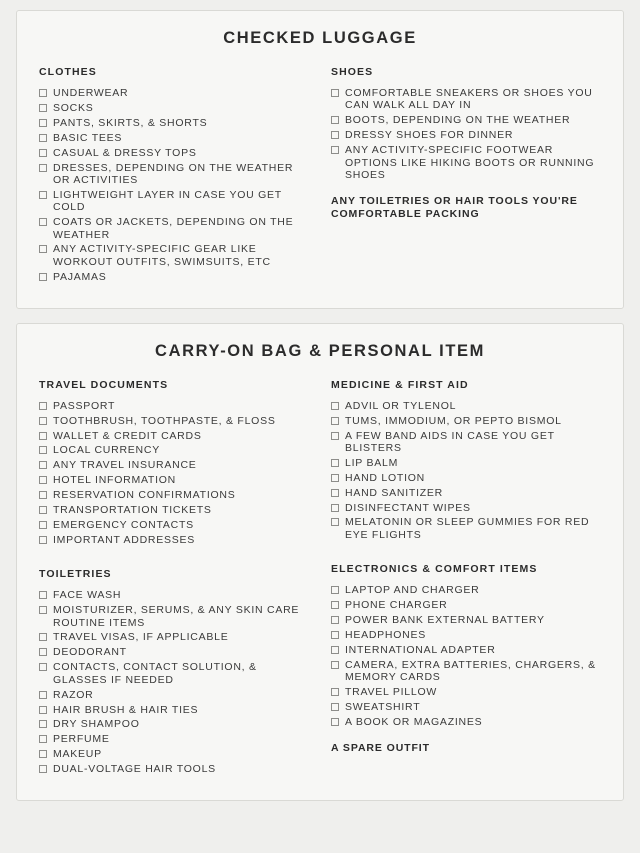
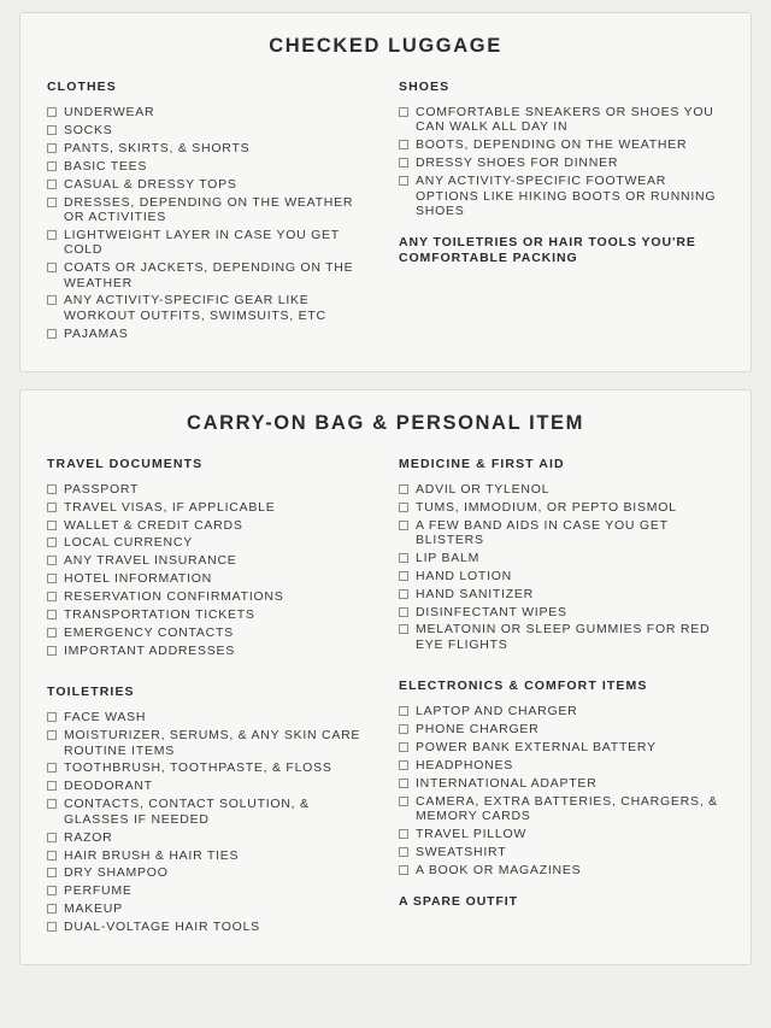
  CHECKED LUGGAGE
  CLOTHES
  UNDERWEAR
  SOCKS
  PANTS, SKIRTS, & SHORTS
  BASIC TEES
  CASUAL & DRESSY TOPS
  DRESSES, DEPENDING ON THE WEATHER OR ACTIVITIES
  LIGHTWEIGHT LAYER IN CASE YOU GET COLD
  COATS OR JACKETS, DEPENDING ON THE WEATHER
  ANY ACTIVITY-SPECIFIC GEAR LIKE WORKOUT OUTFITS, SWIMSUITS, ETC
  PAJAMAS
  SHOES
  COMFORTABLE SNEAKERS OR SHOES YOU CAN WALK ALL DAY IN
  BOOTS, DEPENDING ON THE WEATHER
  DRESSY SHOES FOR DINNER
  ANY ACTIVITY-SPECIFIC FOOTWEAR OPTIONS LIKE HIKING BOOTS OR RUNNING SHOES
  ANY TOILETRIES OR HAIR TOOLS YOU'RE COMFORTABLE PACKING
  CARRY-ON BAG & PERSONAL ITEM
  TRAVEL DOCUMENTS
  PASSPORT
- TOOTHBRUSH, TOOTHPASTE, & FLOSS
+ TRAVEL VISAS, IF APPLICABLE
  WALLET & CREDIT CARDS
  LOCAL CURRENCY
  ANY TRAVEL INSURANCE
  HOTEL INFORMATION
  RESERVATION CONFIRMATIONS
  TRANSPORTATION TICKETS
  EMERGENCY CONTACTS
  IMPORTANT ADDRESSES
  TOILETRIES
  FACE WASH
  MOISTURIZER, SERUMS, & ANY SKIN CARE ROUTINE ITEMS
- TRAVEL VISAS, IF APPLICABLE
+ TOOTHBRUSH, TOOTHPASTE, & FLOSS
  DEODORANT
  CONTACTS, CONTACT SOLUTION, & GLASSES IF NEEDED
  RAZOR
  HAIR BRUSH & HAIR TIES
  DRY SHAMPOO
  PERFUME
  MAKEUP
  DUAL-VOLTAGE HAIR TOOLS
  MEDICINE & FIRST AID
  ADVIL OR TYLENOL
  TUMS, IMMODIUM, OR PEPTO BISMOL
  A FEW BAND AIDS IN CASE YOU GET BLISTERS
  LIP BALM
  HAND LOTION
  HAND SANITIZER
  DISINFECTANT WIPES
  MELATONIN OR SLEEP GUMMIES FOR RED EYE FLIGHTS
  ELECTRONICS & COMFORT ITEMS
  LAPTOP AND CHARGER
  PHONE CHARGER
  POWER BANK EXTERNAL BATTERY
  HEADPHONES
  INTERNATIONAL ADAPTER
  CAMERA, EXTRA BATTERIES, CHARGERS, & MEMORY CARDS
  TRAVEL PILLOW
  SWEATSHIRT
  A BOOK OR MAGAZINES
  A SPARE OUTFIT
